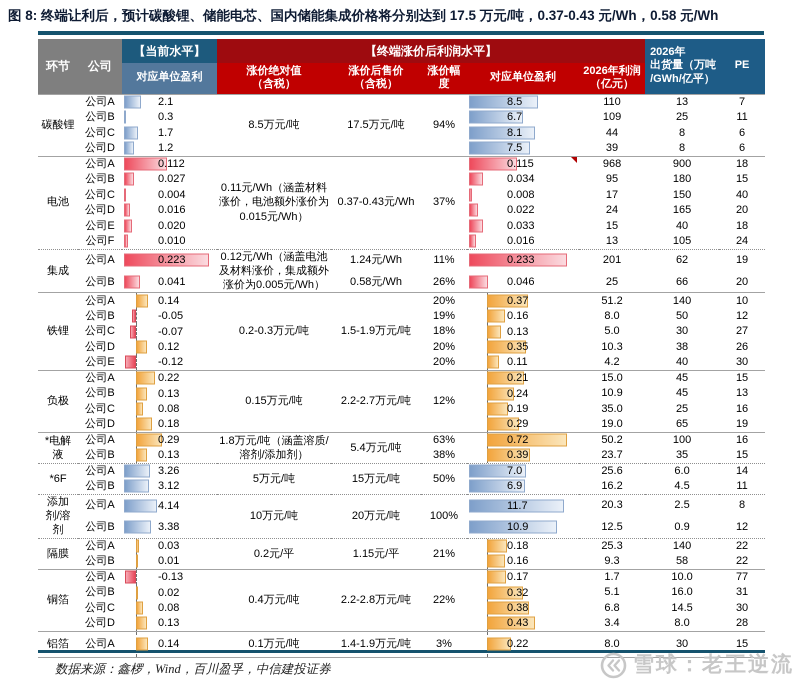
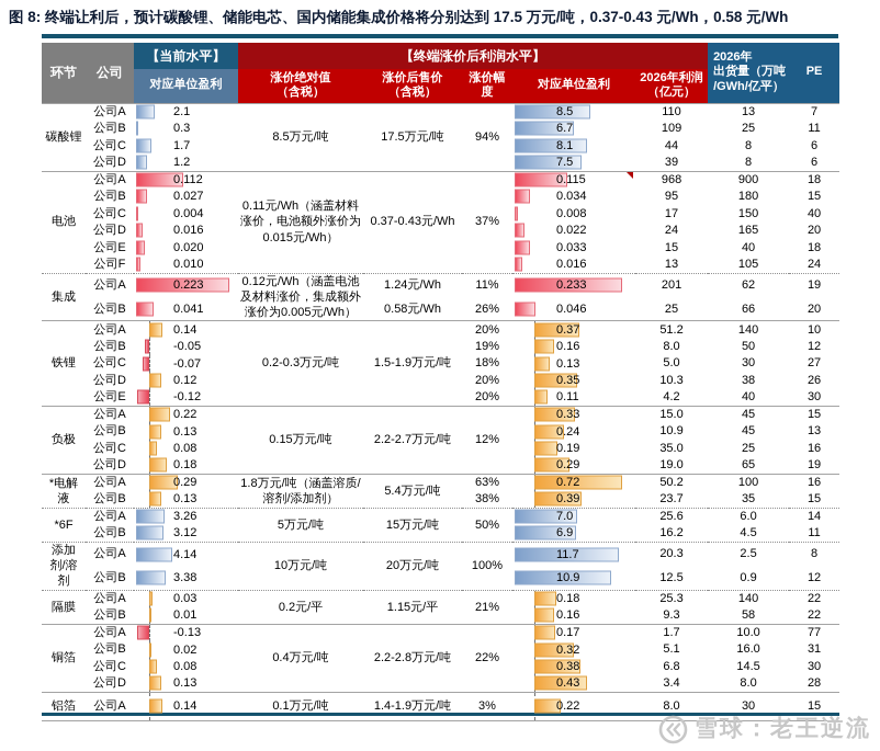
  图 8: 终端让利后，预计碳酸锂、储能电芯、国内储能集成价格将分别达到 17.5 万元/吨，0.37-0.43 元/Wh，0.58 元/Wh
  环节	公司	【当前水平】	【终端涨价后利润水平】	2026年 出货量（万吨 /GWh/亿平）	PE
  对应单位盈利	涨价绝对值 （含税）	涨价后售价 （含税）	涨价幅度	对应单位盈利	2026年利润 （亿元）
  碳酸锂	公司A	2.1	8.5万元/吨	17.5万元/吨	94%	8.5	110	13	7
  公司B	0.3	6.7	109	25	11
  公司C	1.7	8.1	44	8	6
  公司D	1.2	7.5	39	8	6
  电池	公司A	0.112	0.11元/Wh（涵盖材料涨价，电池额外涨价为0.015元/Wh）	0.37-0.43元/Wh	37%	0.115	968	900	18
  公司B	0.027	0.034	95	180	15
  公司C	0.004	0.008	17	150	40
  公司D	0.016	0.022	24	165	20
  公司E	0.020	0.033	15	40	18
  公司F	0.010	0.016	13	105	24
  集成	公司A	0.223	0.12元/Wh（涵盖电池及材料涨价，集成额外涨价为0.005元/Wh）	1.24元/Wh	11%	0.233	201	62	19
  公司B	0.041	0.58元/Wh	26%	0.046	25	66	20
  铁锂	公司A	0.14	0.2-0.3万元/吨	1.5-1.9万元/吨	20%	0.37	51.2	140	10
  公司B	-0.05	19%	0.16	8.0	50	12
  公司C	-0.07	18%	0.13	5.0	30	27
  公司D	0.12	20%	0.35	10.3	38	26
  公司E	-0.12	20%	0.11	4.2	40	30
- 负极	公司A	0.22	0.15万元/吨	2.2-2.7万元/吨	12%	0.21	15.0	45	15
+ 负极	公司A	0.22	0.15万元/吨	2.2-2.7万元/吨	12%	0.33	15.0	45	15
  公司B	0.13	0.24	10.9	45	13
  公司C	0.08	0.19	35.0	25	16
  公司D	0.18	0.29	19.0	65	19
  *电解液	公司A	0.29	1.8万元/吨（涵盖溶质/溶剂/添加剂）	5.4万元/吨	63%	0.72	50.2	100	16
  公司B	0.13	38%	0.39	23.7	35	15
  *6F	公司A	3.26	5万元/吨	15万元/吨	50%	7.0	25.6	6.0	14
  公司B	3.12	6.9	16.2	4.5	11
  添加剂/溶剂	公司A	4.14	10万元/吨	20万元/吨	100%	11.7	20.3	2.5	8
  公司B	3.38	10.9	12.5	0.9	12
  隔膜	公司A	0.03	0.2元/平	1.15元/平	21%	0.18	25.3	140	22
  公司B	0.01	0.16	9.3	58	22
  铜箔	公司A	-0.13	0.4万元/吨	2.2-2.8万元/吨	22%	0.17	1.7	10.0	77
  公司B	0.02	0.32	5.1	16.0	31
  公司C	0.08	0.38	6.8	14.5	30
  公司D	0.13	0.43	3.4	8.0	28
  铝箔	公司A	0.14	0.1万元/吨	1.4-1.9万元/吨	3%	0.22	8.0	30	15
- 数据来源：鑫椤，Wind，百川盈孚，中信建投证券
  雪球：老王逆流
